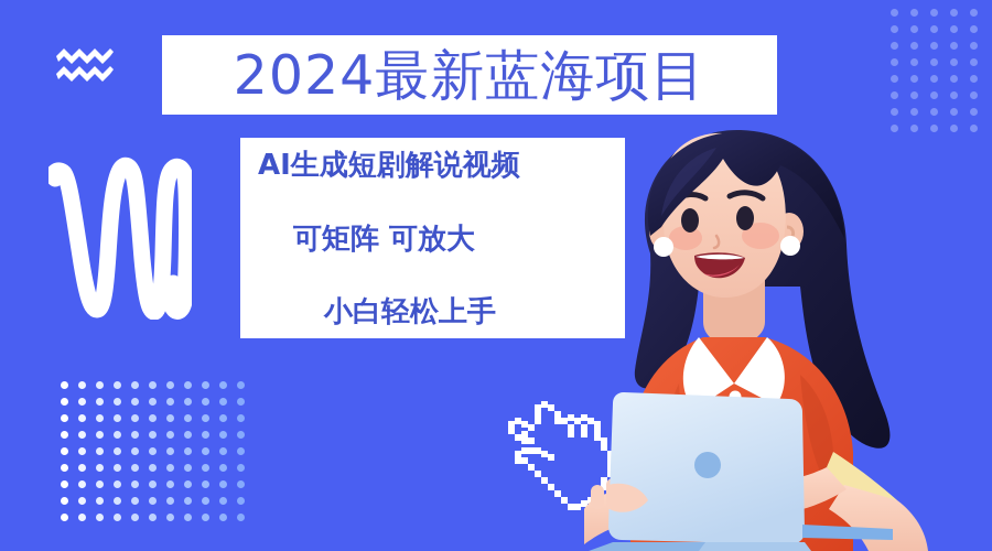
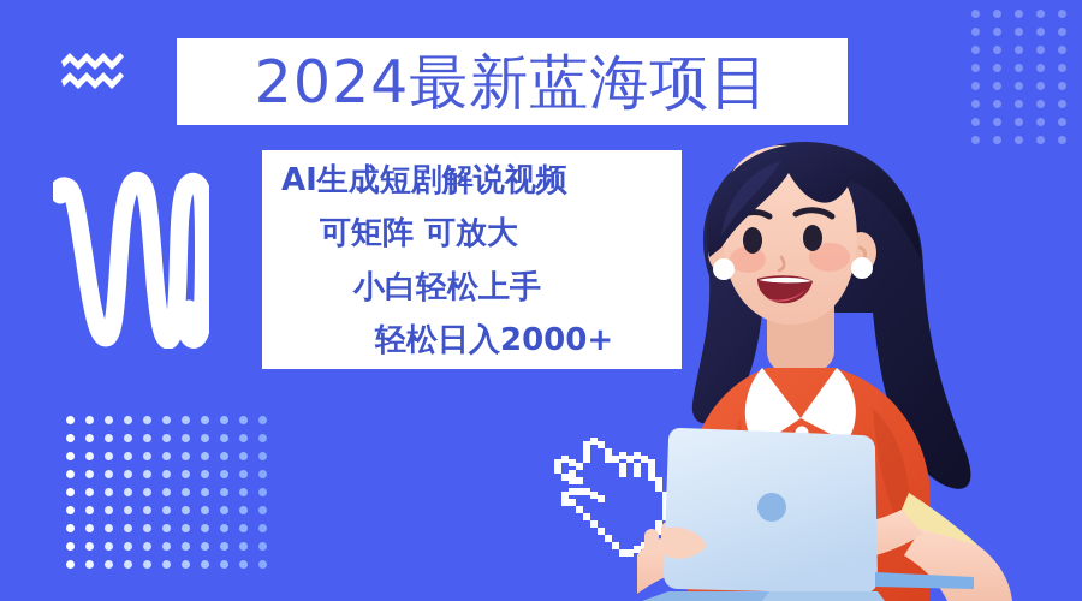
  2024最新蓝海项目
  AI生成短剧解说视频
  可矩阵 可放大
  小白轻松上手
+ 轻松日入2000+
